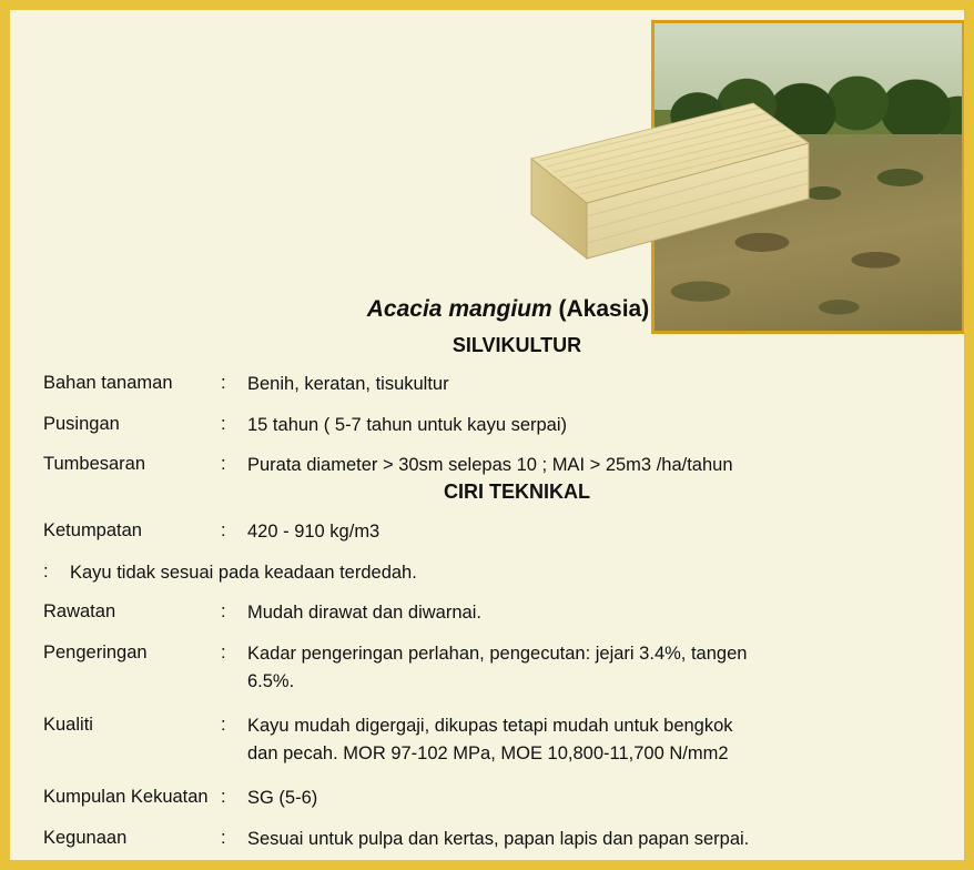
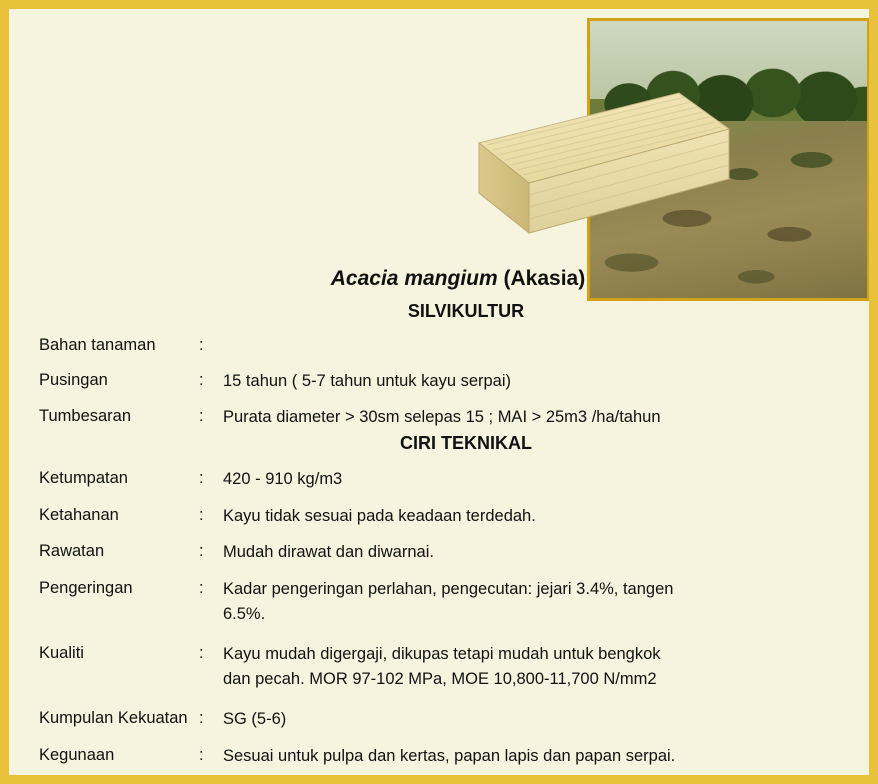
  Acacia mangium (Akasia)
  SILVIKULTUR
  Bahan tanaman
  :
- Benih, keratan, tisukultur
  Pusingan
  :
  15 tahun ( 5-7 tahun untuk kayu serpai)
  Tumbesaran
  :
- Purata diameter > 30sm selepas 10 ; MAI > 25m3 /ha/tahun
+ Purata diameter > 30sm selepas 15 ; MAI > 25m3 /ha/tahun
  CIRI TEKNIKAL
  Ketumpatan
  :
  420 - 910 kg/m3
+ Ketahanan
  :
  Kayu tidak sesuai pada keadaan terdedah.
  Rawatan
  :
  Mudah dirawat dan diwarnai.
  Pengeringan
  :
  Kadar pengeringan perlahan, pengecutan: jejari 3.4%, tangen
  6.5%.
  Kualiti
  :
  Kayu mudah digergaji, dikupas tetapi mudah untuk bengkok
  dan pecah. MOR 97-102 MPa, MOE 10,800-11,700 N/mm2
  Kumpulan Kekuatan
  :
  SG (5-6)
  Kegunaan
  :
  Sesuai untuk pulpa dan kertas, papan lapis dan papan serpai.
